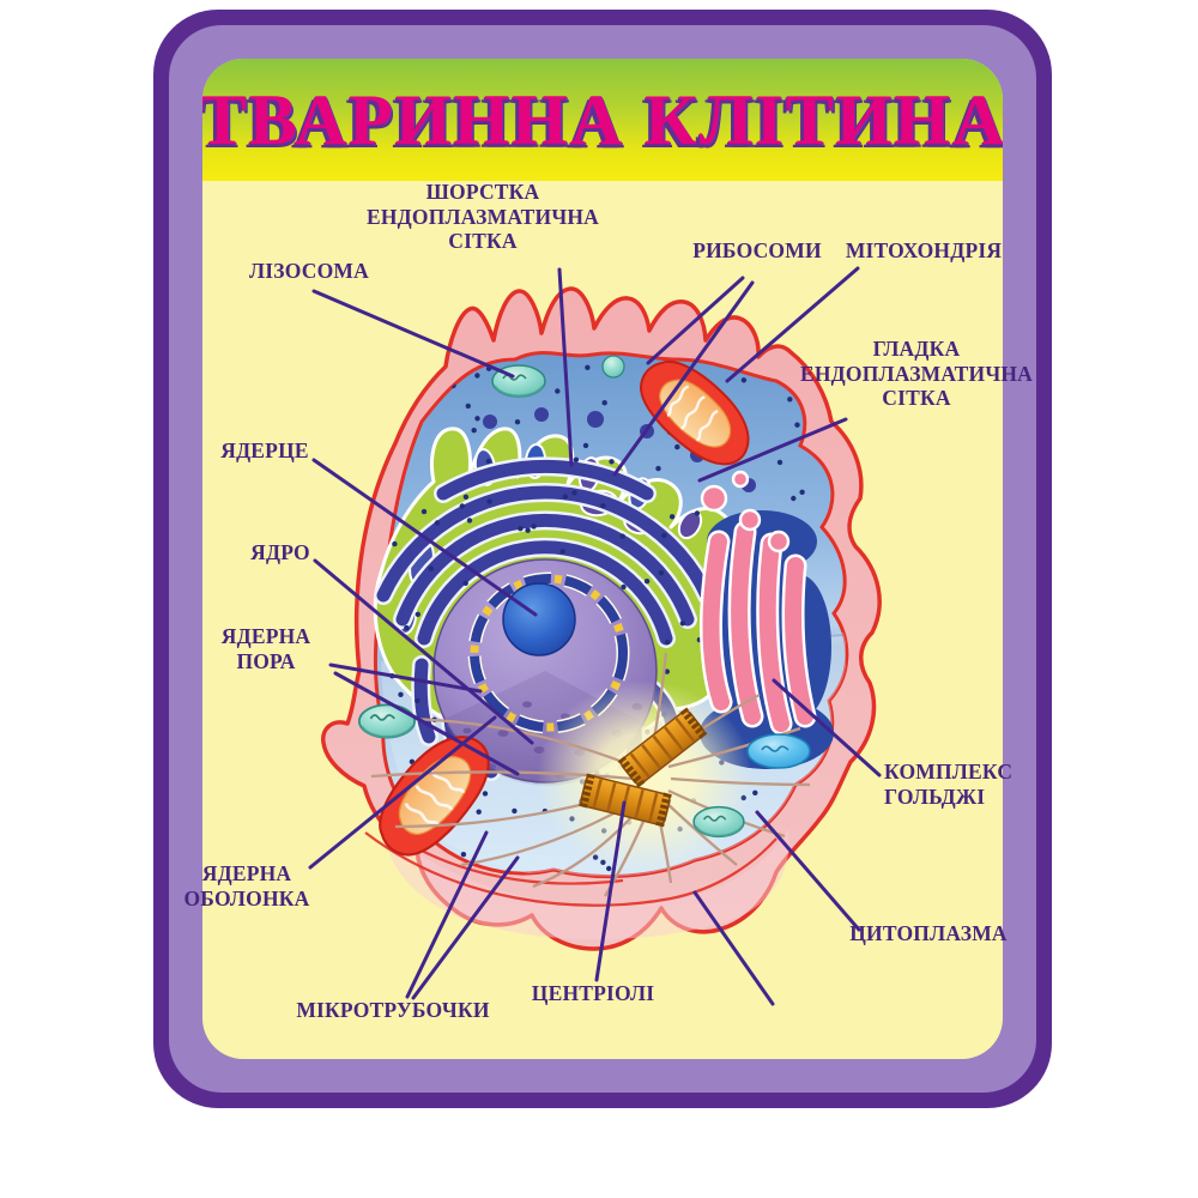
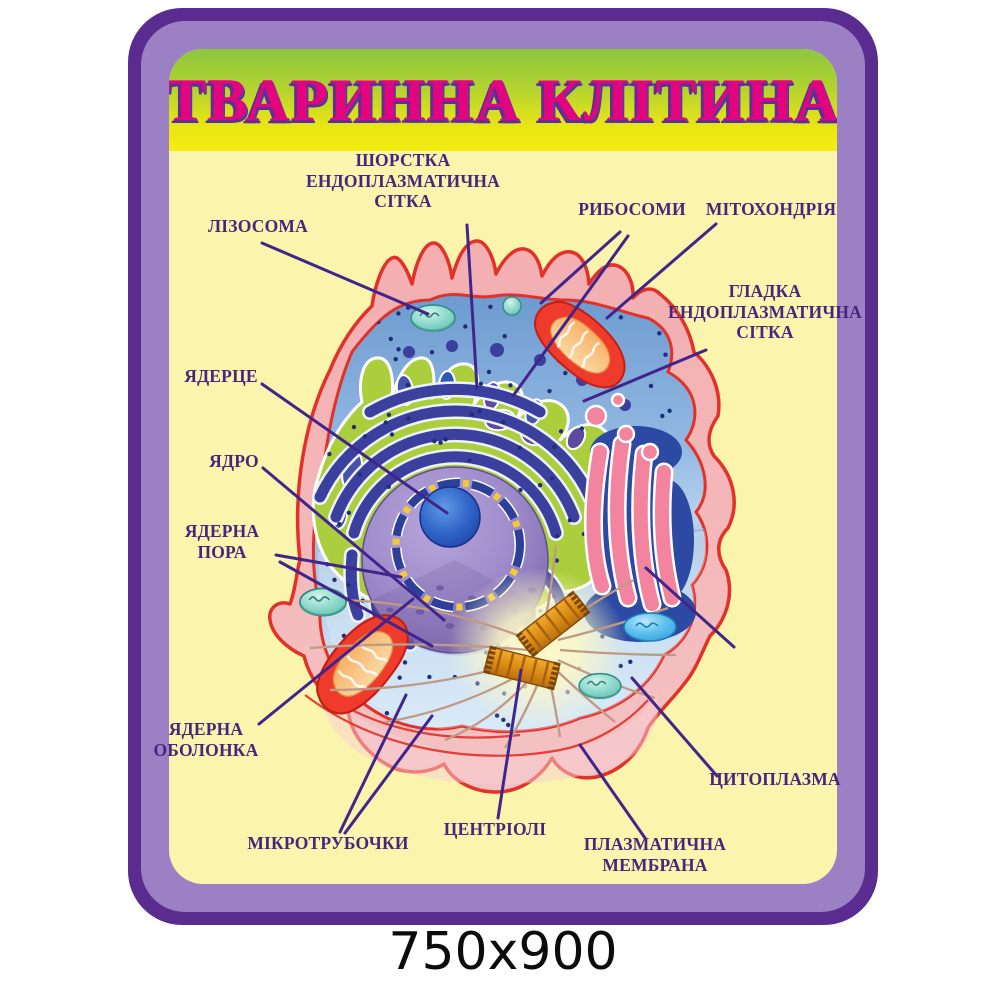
  ТВАРИННА КЛІТИНА
  ШОРСТКА
  ЕНДОПЛАЗМАТИЧНА
  СІТКА
  ЛІЗОСОМА
  РИБОСОМИ
  МІТОХОНДРІЯ
  ГЛАДКА
  ЕНДОПЛАЗМАТИЧНА
  СІТКА
  ЯДЕРЦЕ
  ЯДРО
  ЯДЕРНА
  ПОРА
- КОМПЛЕКС
- ГОЛЬДЖІ
  ЯДЕРНА
  ОБОЛОНКА
  ЦИТОПЛАЗМА
  МІКРОТРУБОЧКИ
  ЦЕНТРІОЛІ
+ ПЛАЗМАТИЧНА
+ МЕМБРАНА
+ 750x900
